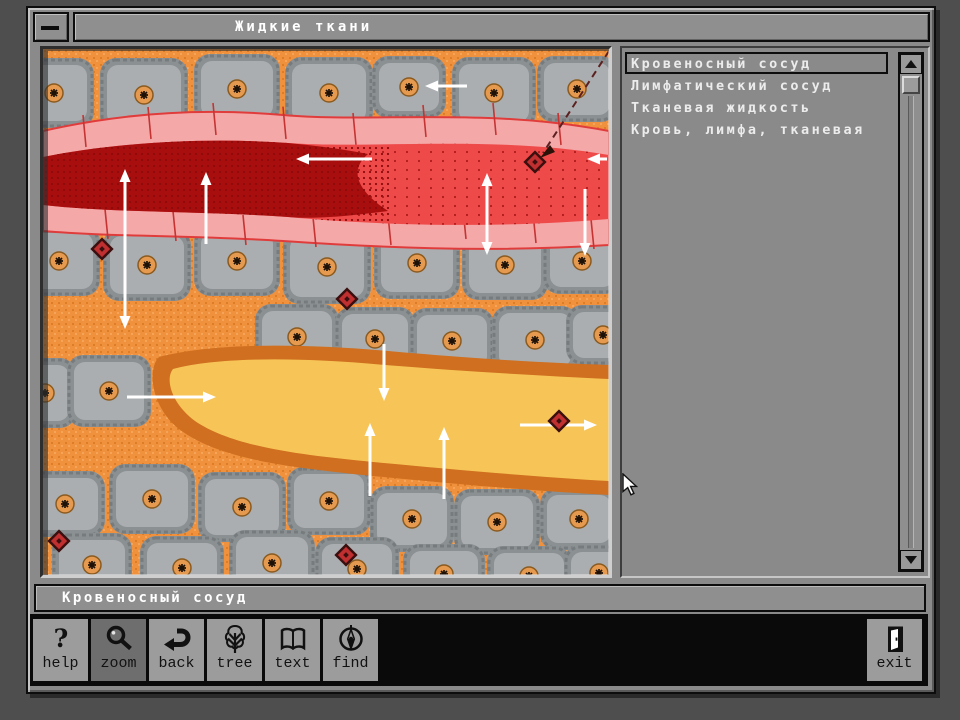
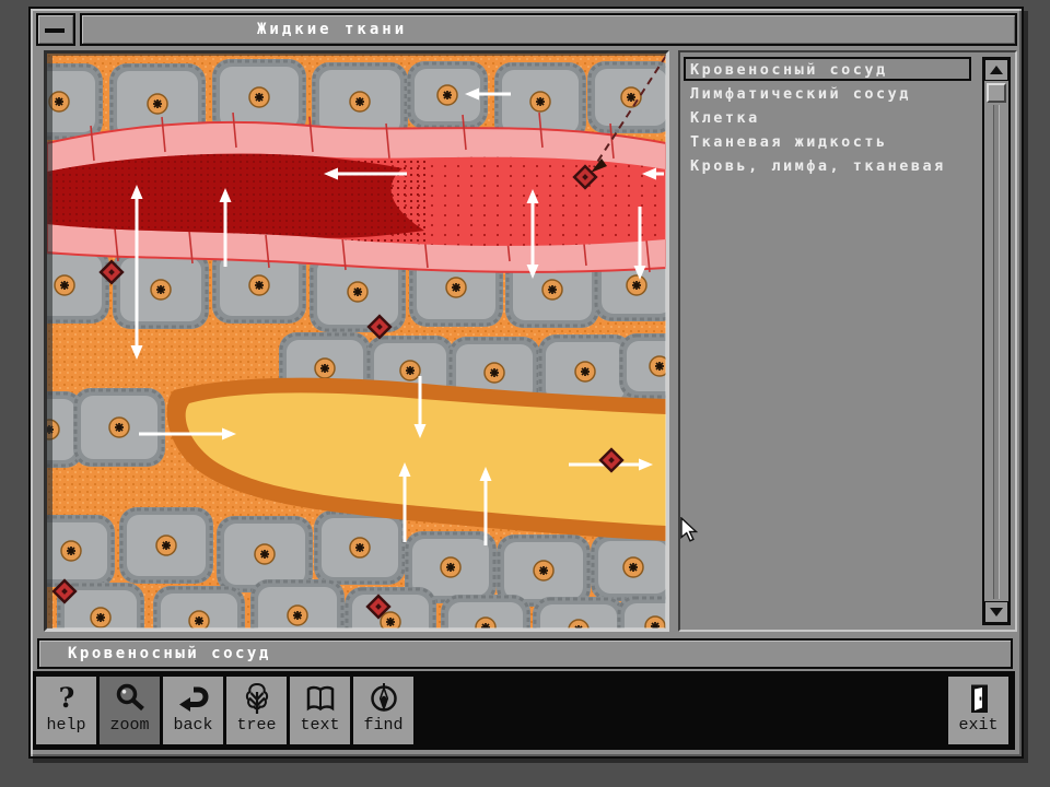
  Жидкие ткани
  Кровеносный сосуд
  Лимфатический сосуд
+ Клетка
  Тканевая жидкость
  Кровь, лимфа, тканевая
  Кровеносный сосуд
  ?
  help
  zoom
  back
  tree
  text
  find
  exit
